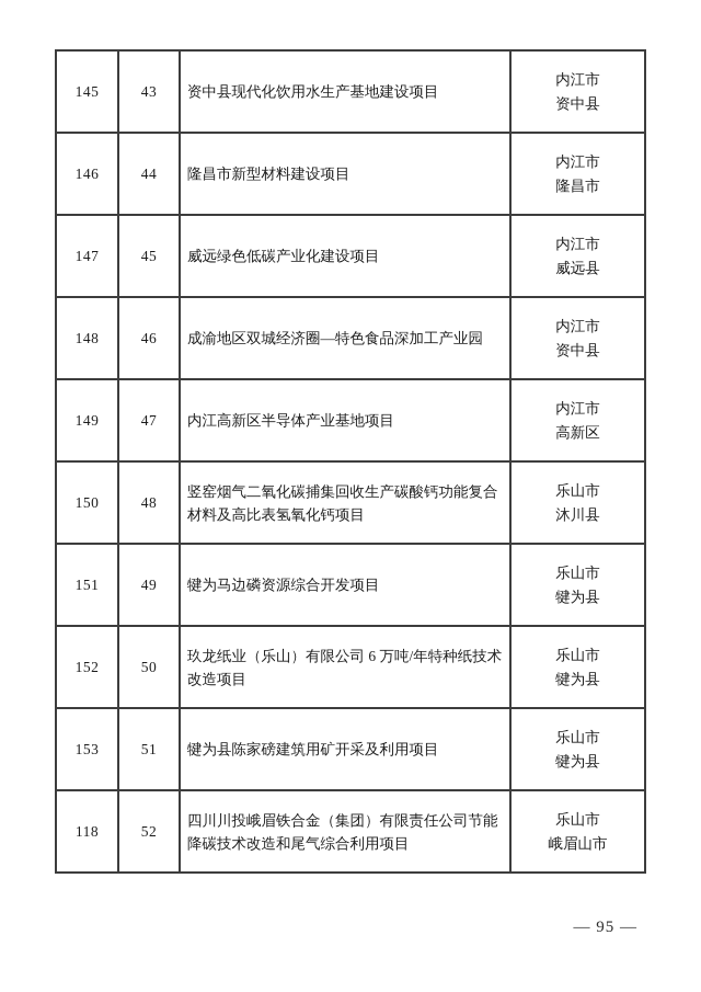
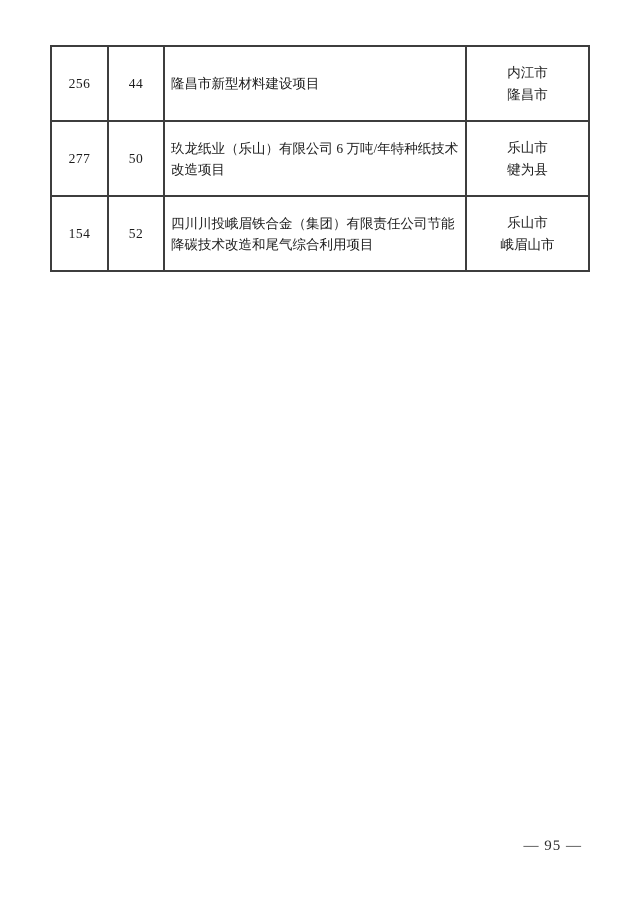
- 145	43	资中县现代化饮用水生产基地建设项目	内江市 资中县
- 146	44	隆昌市新型材料建设项目	内江市 隆昌市
+ 256	44	隆昌市新型材料建设项目	内江市 隆昌市
- 147	45	威远绿色低碳产业化建设项目	内江市 威远县
- 148	46	成渝地区双城经济圈—特色食品深加工产业园	内江市 资中县
- 149	47	内江高新区半导体产业基地项目	内江市 高新区
- 150	48	竖窑烟气二氧化碳捕集回收生产碳酸钙功能复合材料及高比表氢氧化钙项目	乐山市 沐川县
- 151	49	犍为马边磷资源综合开发项目	乐山市 犍为县
- 152	50	玖龙纸业（乐山）有限公司 6 万吨/年特种纸技术改造项目	乐山市 犍为县
+ 277	50	玖龙纸业（乐山）有限公司 6 万吨/年特种纸技术改造项目	乐山市 犍为县
- 153	51	犍为县陈家磅建筑用矿开采及利用项目	乐山市 犍为县
- 118	52	四川川投峨眉铁合金（集团）有限责任公司节能降碳技术改造和尾气综合利用项目	乐山市 峨眉山市
+ 154	52	四川川投峨眉铁合金（集团）有限责任公司节能降碳技术改造和尾气综合利用项目	乐山市 峨眉山市
  — 95 —
